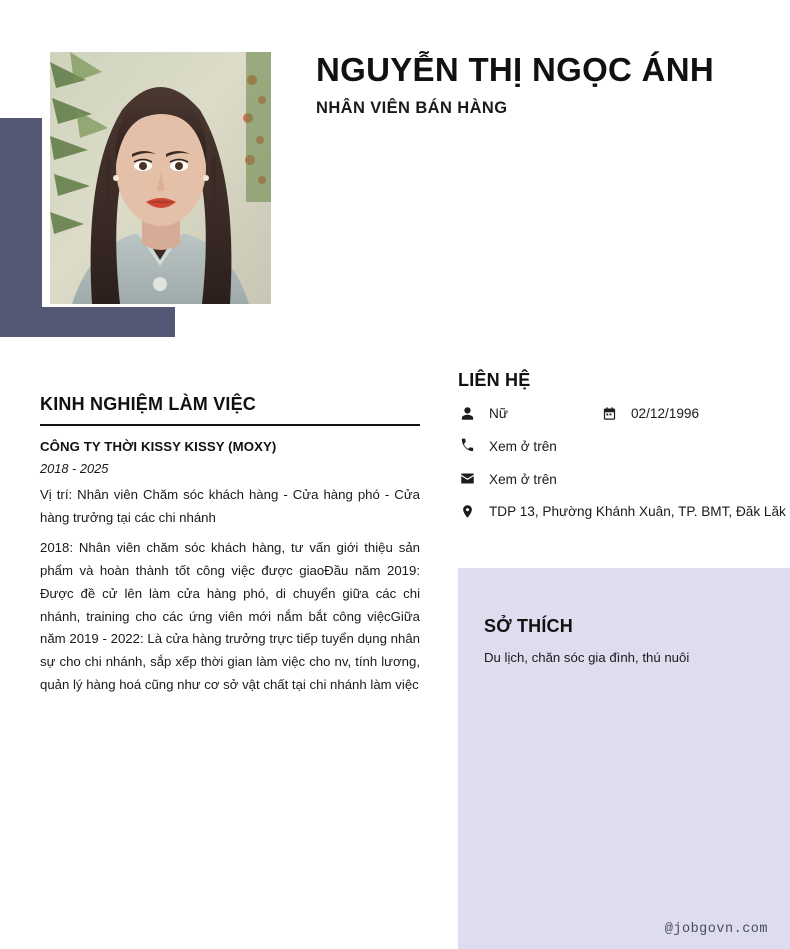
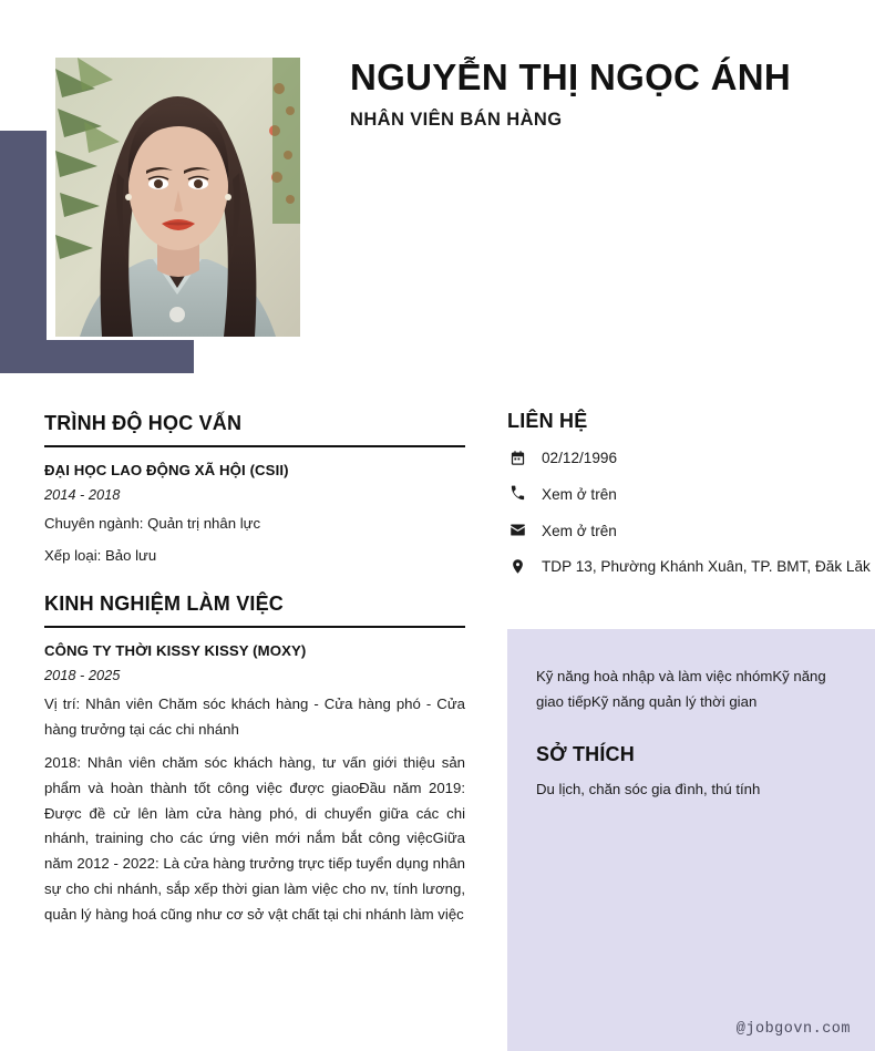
  NGUYỄN THỊ NGỌC ÁNH
  NHÂN VIÊN BÁN HÀNG
+ TRÌNH ĐỘ HỌC VẤN
+ ĐẠI HỌC LAO ĐỘNG XÃ HỘI (CSII)
+ 2014 - 2018
+ Chuyên ngành: Quản trị nhân lực
+ Xếp loại: Bảo lưu
  KINH NGHIỆM LÀM VIỆC
  CÔNG TY THỜI KISSY KISSY (MOXY)
  2018 - 2025
  Vị trí: Nhân viên Chăm sóc khách hàng - Cửa hàng phó - Cửa hàng trưởng tại các chi nhánh
- 2018: Nhân viên chăm sóc khách hàng, tư vấn giới thiệu sản phẩm và hoàn thành tốt công việc được giaoĐầu năm 2019: Được đề cử lên làm cửa hàng phó, di chuyển giữa các chi nhánh, training cho các ứng viên mới nắm bắt công việcGiữa năm 2019 - 2022: Là cửa hàng trưởng trực tiếp tuyển dụng nhân sự cho chi nhánh, sắp xếp thời gian làm việc cho nv, tính lương, quản lý hàng hoá cũng như cơ sở vật chất tại chi nhánh làm việc
+ 2018: Nhân viên chăm sóc khách hàng, tư vấn giới thiệu sản phẩm và hoàn thành tốt công việc được giaoĐầu năm 2019: Được đề cử lên làm cửa hàng phó, di chuyển giữa các chi nhánh, training cho các ứng viên mới nắm bắt công việcGiữa năm 2012 - 2022: Là cửa hàng trưởng trực tiếp tuyển dụng nhân sự cho chi nhánh, sắp xếp thời gian làm việc cho nv, tính lương, quản lý hàng hoá cũng như cơ sở vật chất tại chi nhánh làm việc
  LIÊN HỆ
- Nữ
  02/12/1996
  Xem ở trên
  Xem ở trên
  TDP 13, Phường Khánh Xuân, TP. BMT, Đăk Lăk
+ Kỹ năng hoà nhập và làm việc nhómKỹ năng giao tiếpKỹ năng quản lý thời gian
  SỞ THÍCH
- Du lịch, chăn sóc gia đình, thú nuôi
+ Du lịch, chăn sóc gia đình, thú tính
  @jobgovn.com
